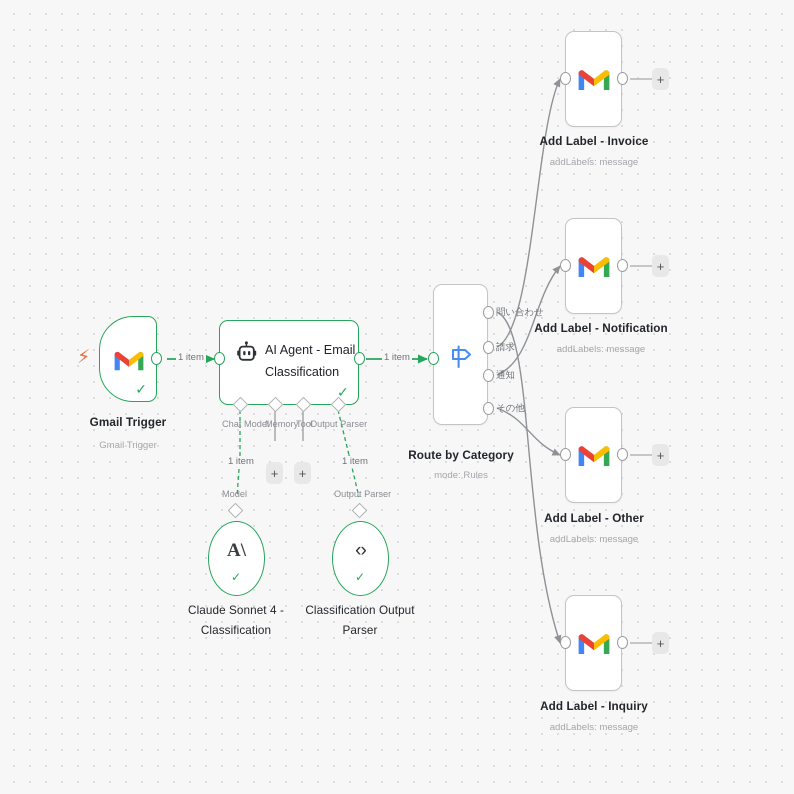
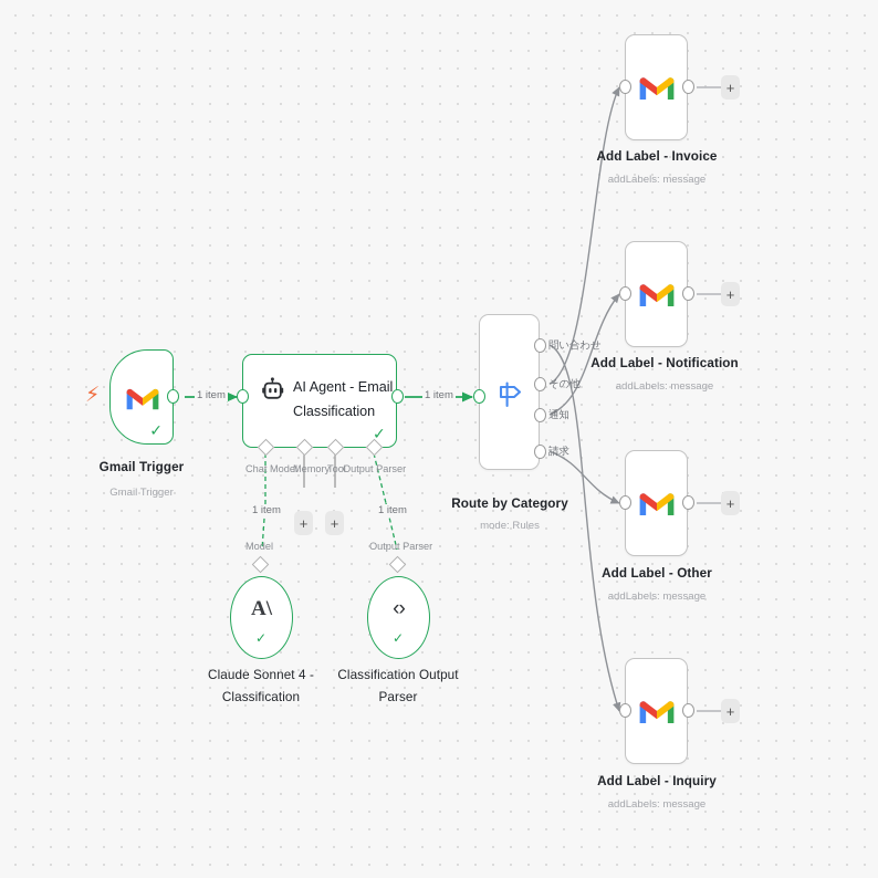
  ✓
  ⚡
  Gmail Trigger
  Gmail Trigger
  AI Agent - Email
  Classification
  ✓
  Chat Model
  Memory
  Tool
  Output Parser
  1 item
  1 item
  +
  +
  1 item
  Model
  A\
  ✓
  Claude Sonnet 4 -
  Classification
  1 item
  Output Parser
  ‹›
  ✓
  Classification Output
  Parser
  問い合わせ
- 請求
+ その他
  通知
- その他
+ 請求
  Route by Category
  mode: Rules
  +
  Add Label - Invoice
  addLabels: message
  +
  Add Label - Notification
  addLabels: message
  +
  Add Label - Other
  addLabels: message
  +
  Add Label - Inquiry
  addLabels: message
